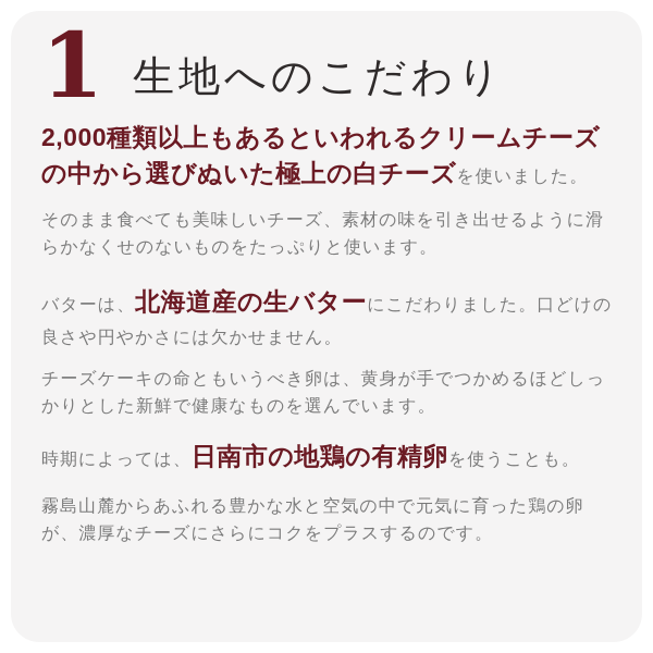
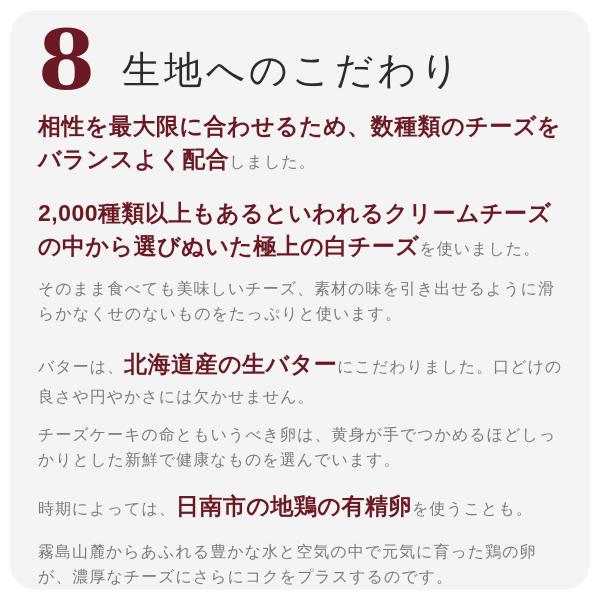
- 1
+ 8
  生地へのこだわり
+ 相性を最大限に合わせるため、数種類のチーズをバランスよく配合しました。
  2,000種類以上もあるといわれるクリームチーズの中から選びぬいた極上の白チーズを使いました。
  そのまま食べても美味しいチーズ、素材の味を引き出せるように滑らかなくせのないものをたっぷりと使います。
  バターは、北海道産の生バターにこだわりました。口どけの良さや円やかさには欠かせません。
  チーズケーキの命ともいうべき卵は、黄身が手でつかめるほどしっかりとした新鮮で健康なものを選んでいます。
  時期によっては、日南市の地鶏の有精卵を使うことも。
  霧島山麓からあふれる豊かな水と空気の中で元気に育った鶏の卵が、濃厚なチーズにさらにコクをプラスするのです。
